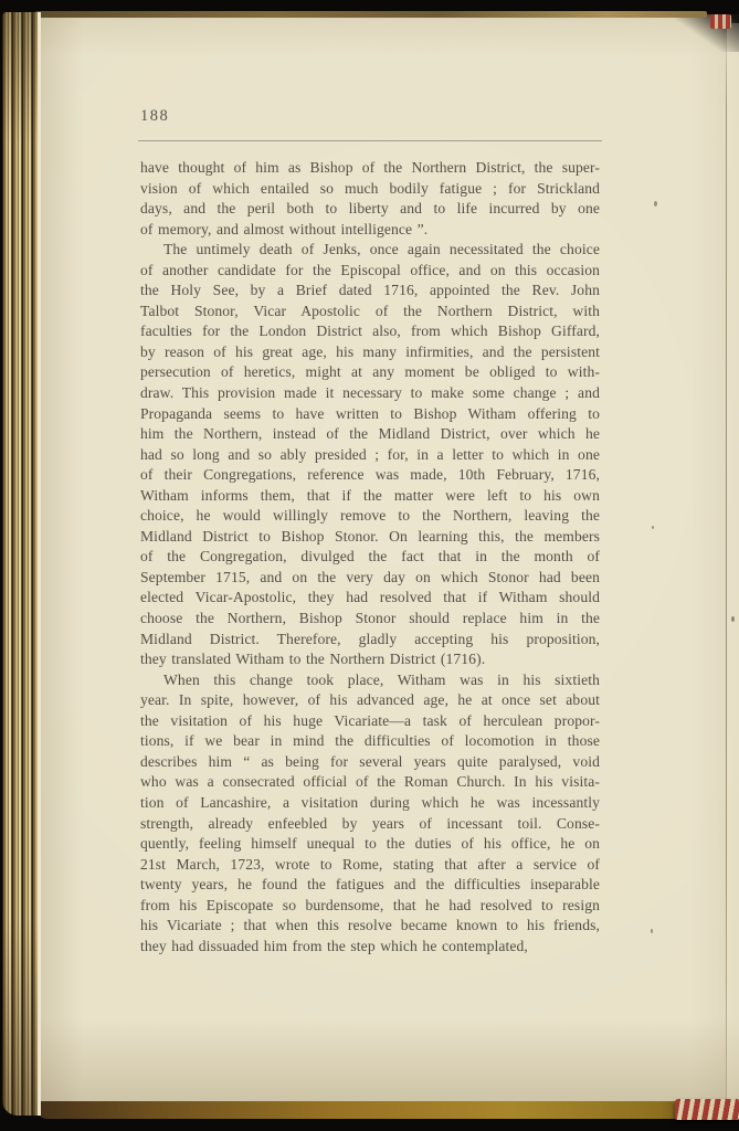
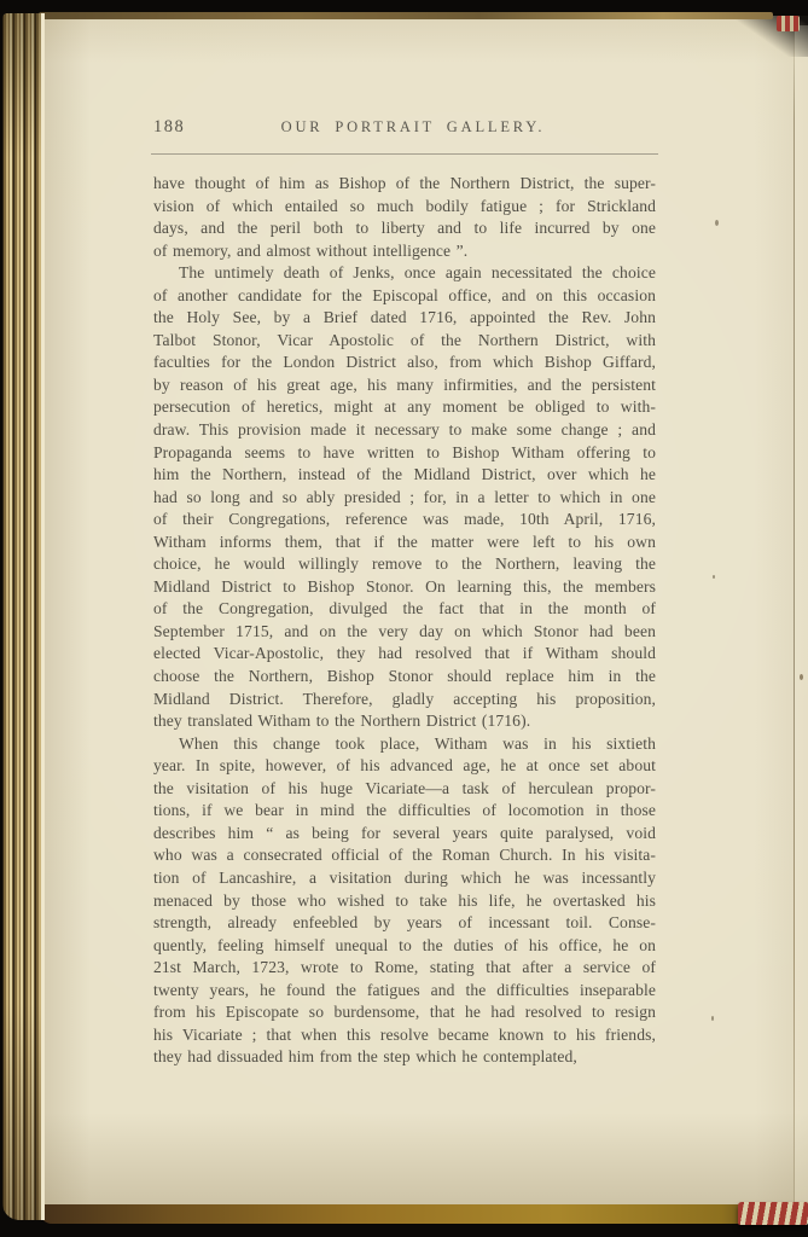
  188
+ OUR PORTRAIT GALLERY.
  have thought of him as Bishop of the Northern District, the super-
  vision of which entailed so much bodily fatigue ; for Strickland
  days, and the peril both to liberty and to life incurred by one
  of memory, and almost without intelligence ”.
  The untimely death of Jenks, once again necessitated the choice
  of another candidate for the Episcopal office, and on this occasion
  the Holy See, by a Brief dated 1716, appointed the Rev. John
  Talbot Stonor, Vicar Apostolic of the Northern District, with
  faculties for the London District also, from which Bishop Giffard,
  by reason of his great age, his many infirmities, and the persistent
  persecution of heretics, might at any moment be obliged to with-
  draw. This provision made it necessary to make some change ; and
  Propaganda seems to have written to Bishop Witham offering to
  him the Northern, instead of the Midland District, over which he
  had so long and so ably presided ; for, in a letter to which in one
- of their Congregations, reference was made, 10th February, 1716,
+ of their Congregations, reference was made, 10th April, 1716,
  Witham informs them, that if the matter were left to his own
  choice, he would willingly remove to the Northern, leaving the
  Midland District to Bishop Stonor. On learning this, the members
  of the Congregation, divulged the fact that in the month of
  September 1715, and on the very day on which Stonor had been
  elected Vicar-Apostolic, they had resolved that if Witham should
  choose the Northern, Bishop Stonor should replace him in the
  Midland District. Therefore, gladly accepting his proposition,
  they translated Witham to the Northern District (1716).
  When this change took place, Witham was in his sixtieth
  year. In spite, however, of his advanced age, he at once set about
  the visitation of his huge Vicariate—a task of herculean propor-
  tions, if we bear in mind the difficulties of locomotion in those
  describes him “ as being for several years quite paralysed, void
  who was a consecrated official of the Roman Church. In his visita-
  tion of Lancashire, a visitation during which he was incessantly
+ menaced by those who wished to take his life, he overtasked his
  strength, already enfeebled by years of incessant toil. Conse-
  quently, feeling himself unequal to the duties of his office, he on
  21st March, 1723, wrote to Rome, stating that after a service of
  twenty years, he found the fatigues and the difficulties inseparable
  from his Episcopate so burdensome, that he had resolved to resign
  his Vicariate ; that when this resolve became known to his friends,
  they had dissuaded him from the step which he contemplated,
